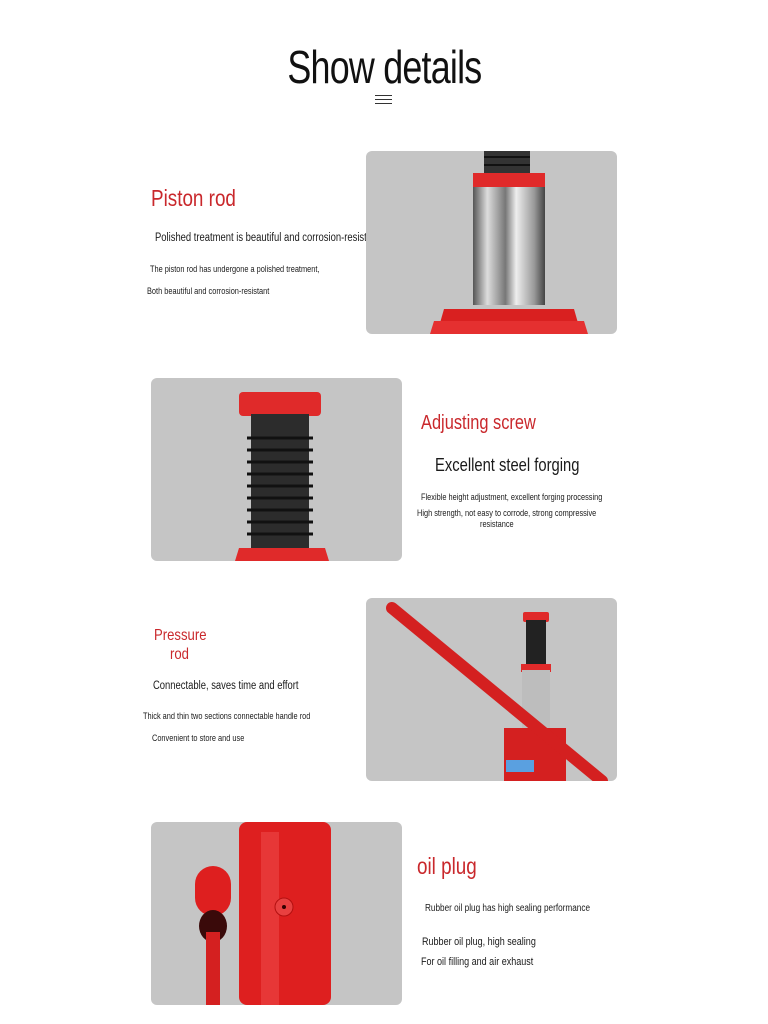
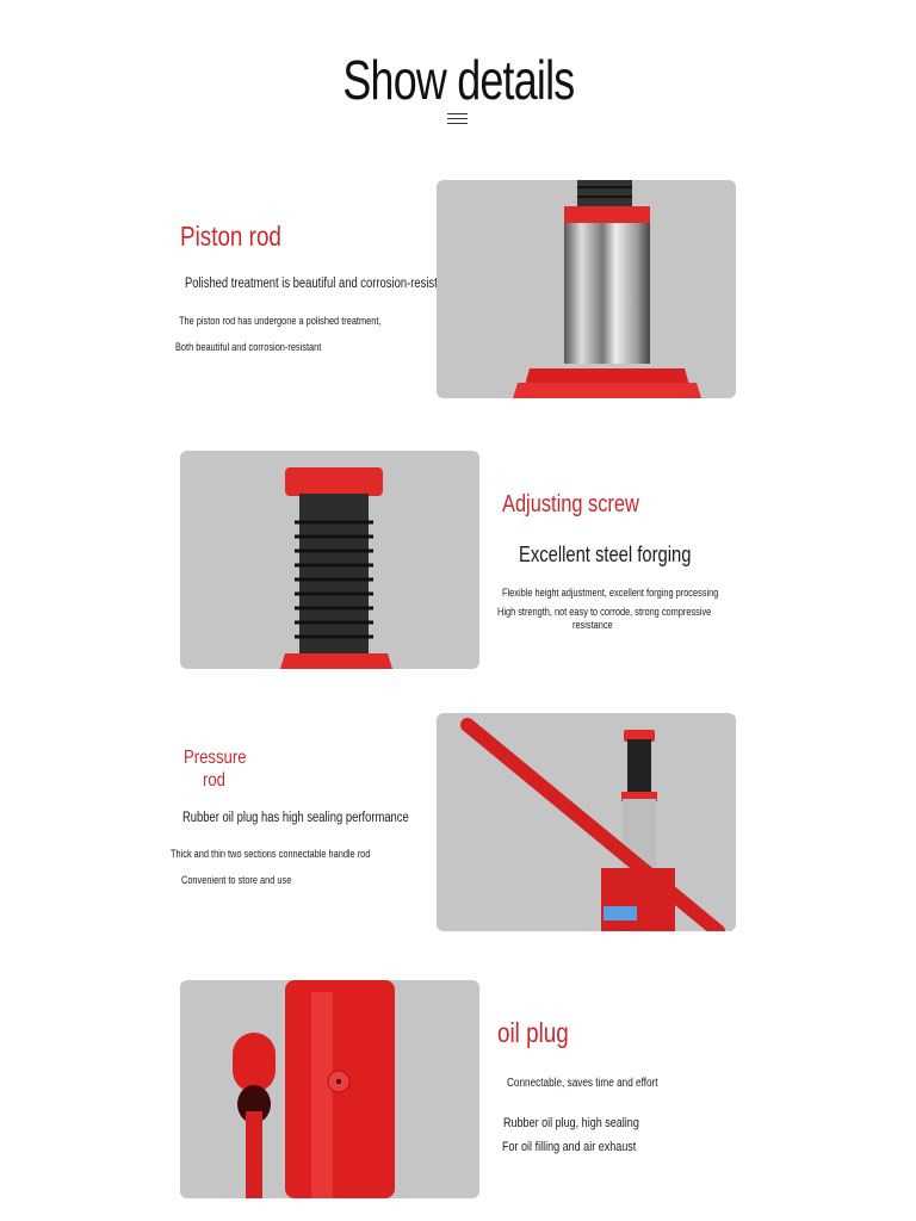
  Show details
  Piston rod
  Polished treatment is beautiful and corrosion-resis
  The piston rod has undergone a polished treatment,
  Both beautiful and corrosion-resistant
  Adjusting screw
  Excellent steel forging
  Flexible height adjustment, excellent forging processing
  High strength, not easy to corrode, strong compressive
  resistance
  Pressure
  rod
- Connectable, saves time and effort
+ Rubber oil plug has high sealing performance
  Thick and thin two sections connectable handle rod
  Convenient to store and use
  oil plug
- Rubber oil plug has high sealing performance
+ Connectable, saves time and effort
  Rubber oil plug, high sealing
  For oil filling and air exhaust
